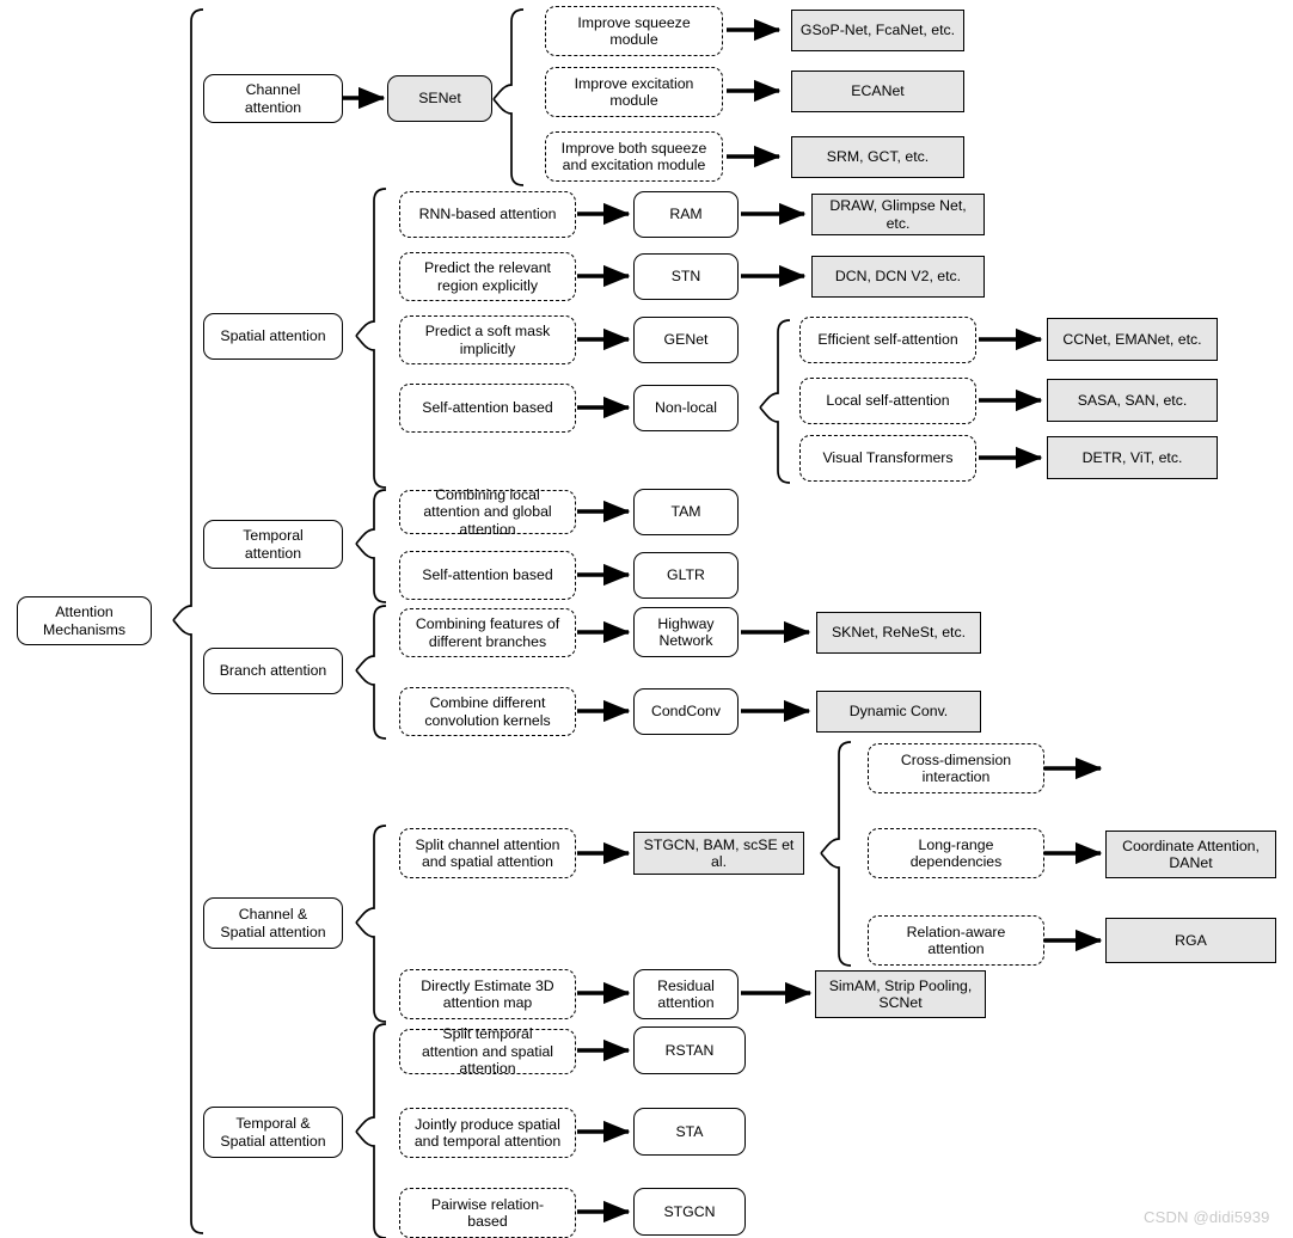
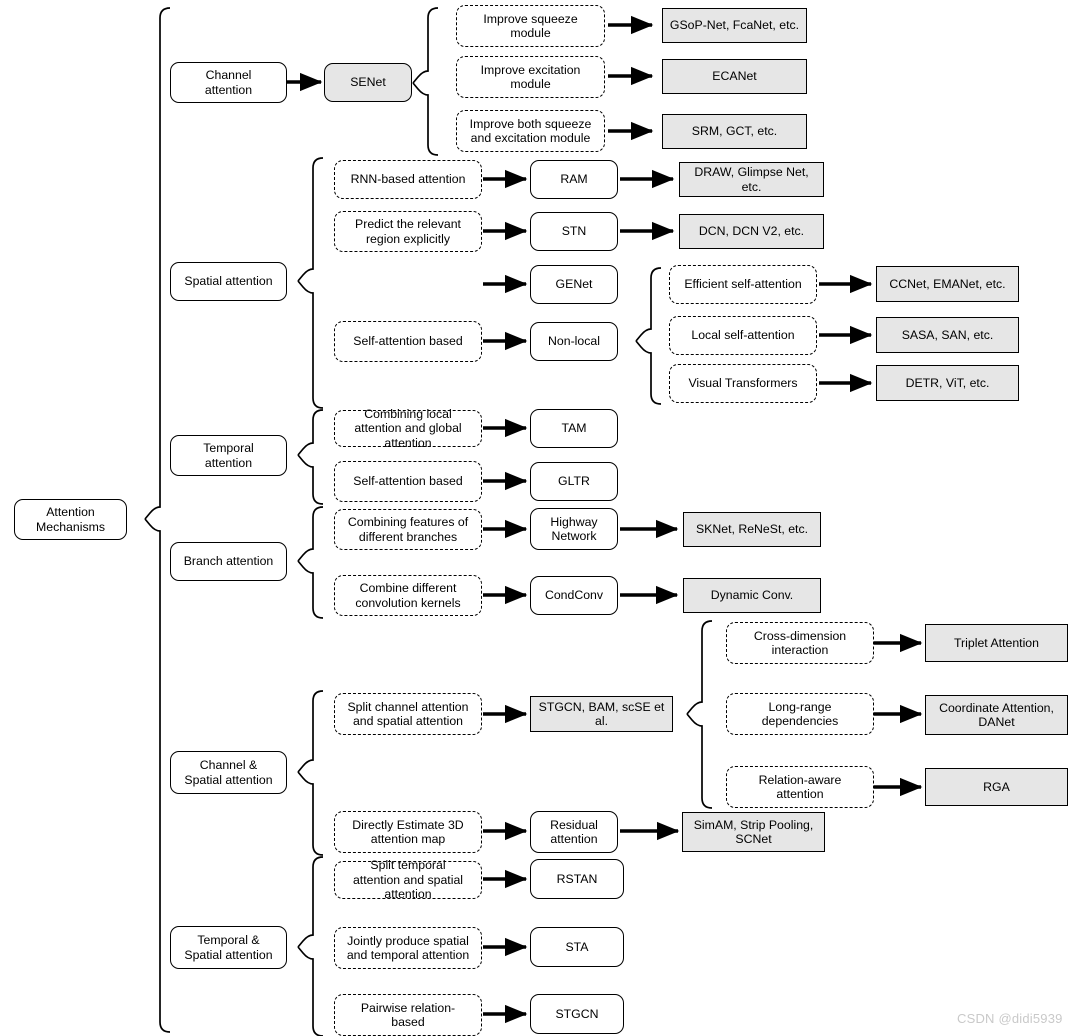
  Attention
  Mechanisms
  Channel
  attention
  Spatial attention
  Temporal
  attention
  Branch attention
  Channel &
  Spatial attention
  Temporal &
  Spatial attention
  SENet
  Improve squeeze
  module
  Improve excitation
  module
  Improve both squeeze
  and excitation module
  GSoP-Net, FcaNet, etc.
  ECANet
  SRM, GCT, etc.
  RNN-based attention
  Predict the relevant
  region explicitly
- Predict a soft mask
- implicitly
  Self-attention based
  RAM
  STN
  GENet
  Non-local
  DRAW, Glimpse Net, etc.
  DCN, DCN V2, etc.
  Efficient self-attention
  Local self-attention
  Visual Transformers
  CCNet, EMANet, etc.
  SASA, SAN, etc.
  DETR, ViT, etc.
  Combining local
  attention and global
  attention
  Self-attention based
  TAM
  GLTR
  Combining features of
  different branches
  Combine different
  convolution kernels
  Highway
  Network
  CondConv
  SKNet, ReNeSt, etc.
  Dynamic Conv.
  Split channel attention
  and spatial attention
  STGCN, BAM, scSE et al.
  Cross-dimension
  interaction
  Long-range
  dependencies
  Relation-aware
  attention
+ Triplet Attention
  Coordinate Attention,
  DANet
  RGA
  Directly Estimate 3D
  attention map
  Residual
  attention
  SimAM, Strip Pooling,
  SCNet
  Split temporal
  attention and spatial
  attention
  Jointly produce spatial
  and temporal attention
  Pairwise relation-
  based
  RSTAN
  STA
  STGCN
  CSDN @didi5939
